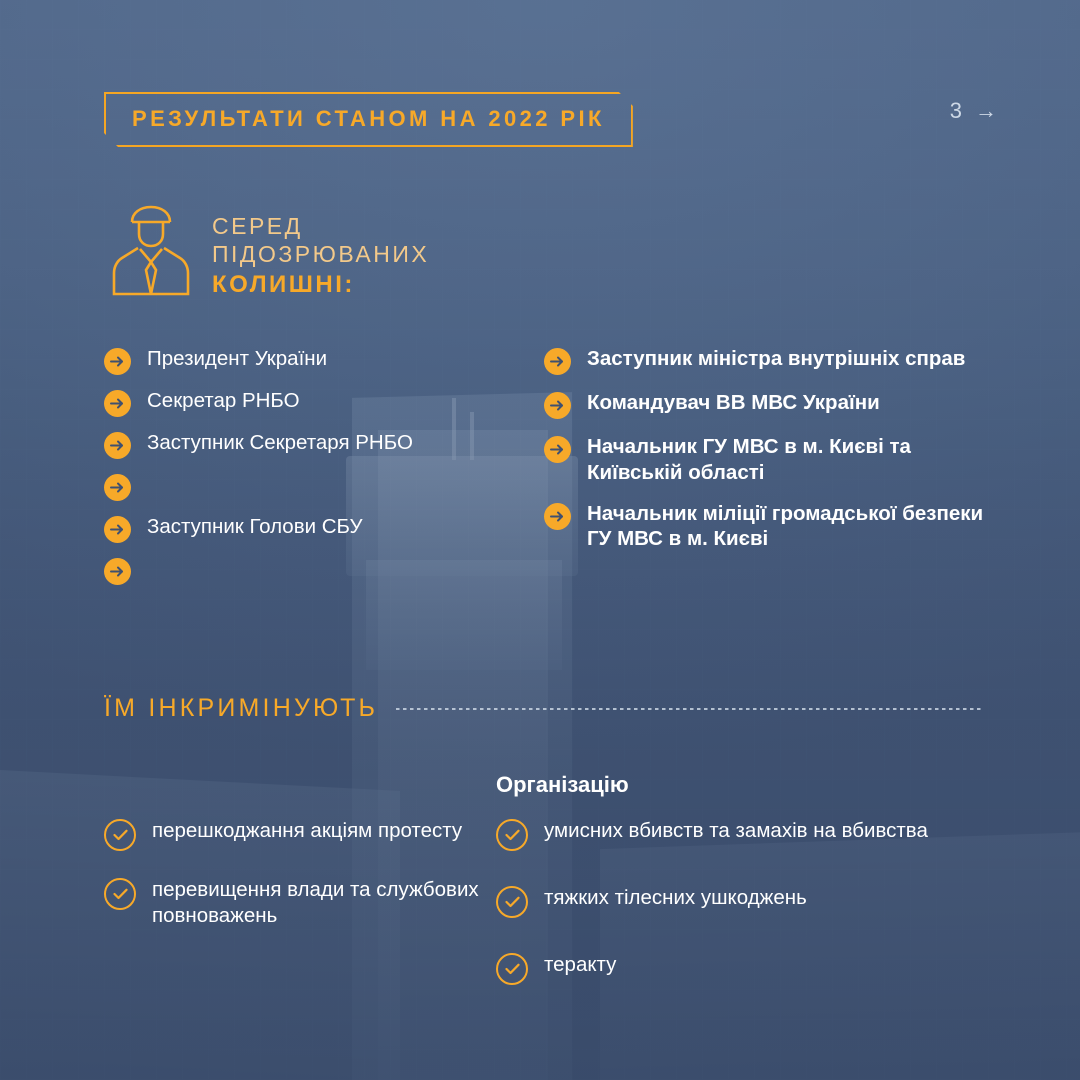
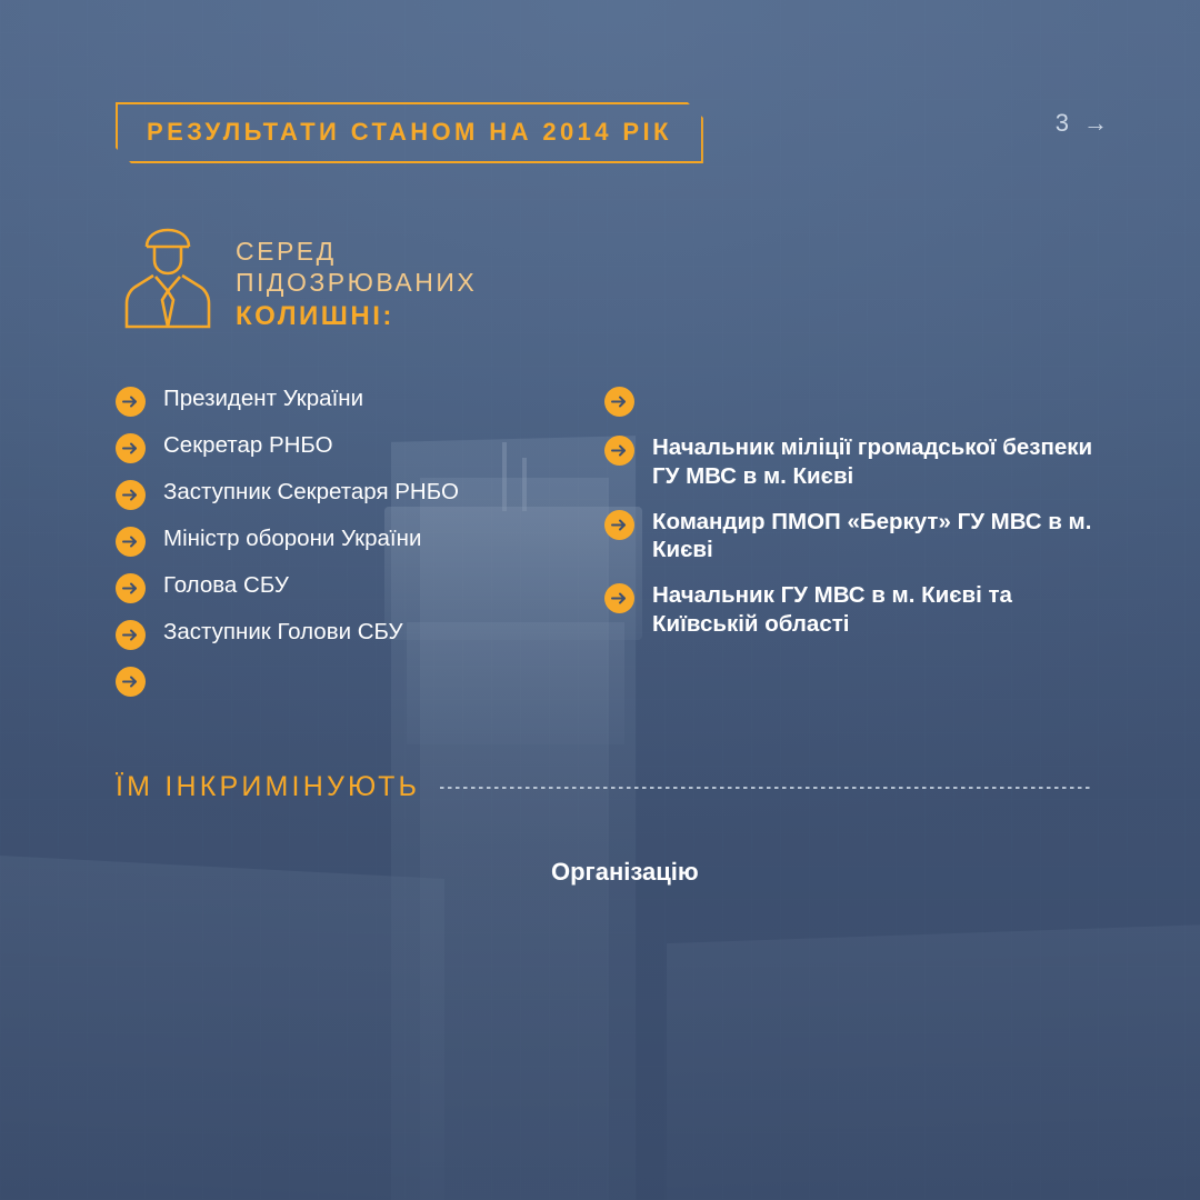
- РЕЗУЛЬТАТИ СТАНОМ НА 2022 РІК
+ РЕЗУЛЬТАТИ СТАНОМ НА 2014 РІК
  3
  →
  СЕРЕД
  ПІДОЗРЮВАНИХ
  КОЛИШНІ:
  Президент України
  Секретар РНБО
  Заступник Секретаря РНБО
+ Міністр оборони України
+ Голова СБУ
  Заступник Голови СБУ
- Заступник міністра внутрішніх справ
- Командувач ВВ МВС України
- Начальник ГУ МВС в м. Києві та Київській області
+ Начальник міліції громадської безпеки ГУ МВС в м. Києві
+ Командир ПМОП «Беркут» ГУ МВС в м. Києві
- Начальник міліції громадської безпеки ГУ МВС в м. Києві
+ Начальник ГУ МВС в м. Києві та Київській області
  ЇМ ІНКРИМІНУЮТЬ
  Організацію
- перешкоджання акціям протесту
- перевищення влади та службових повноважень
- умисних вбивств та замахів на вбивства
- тяжких тілесних ушкоджень
- теракту
